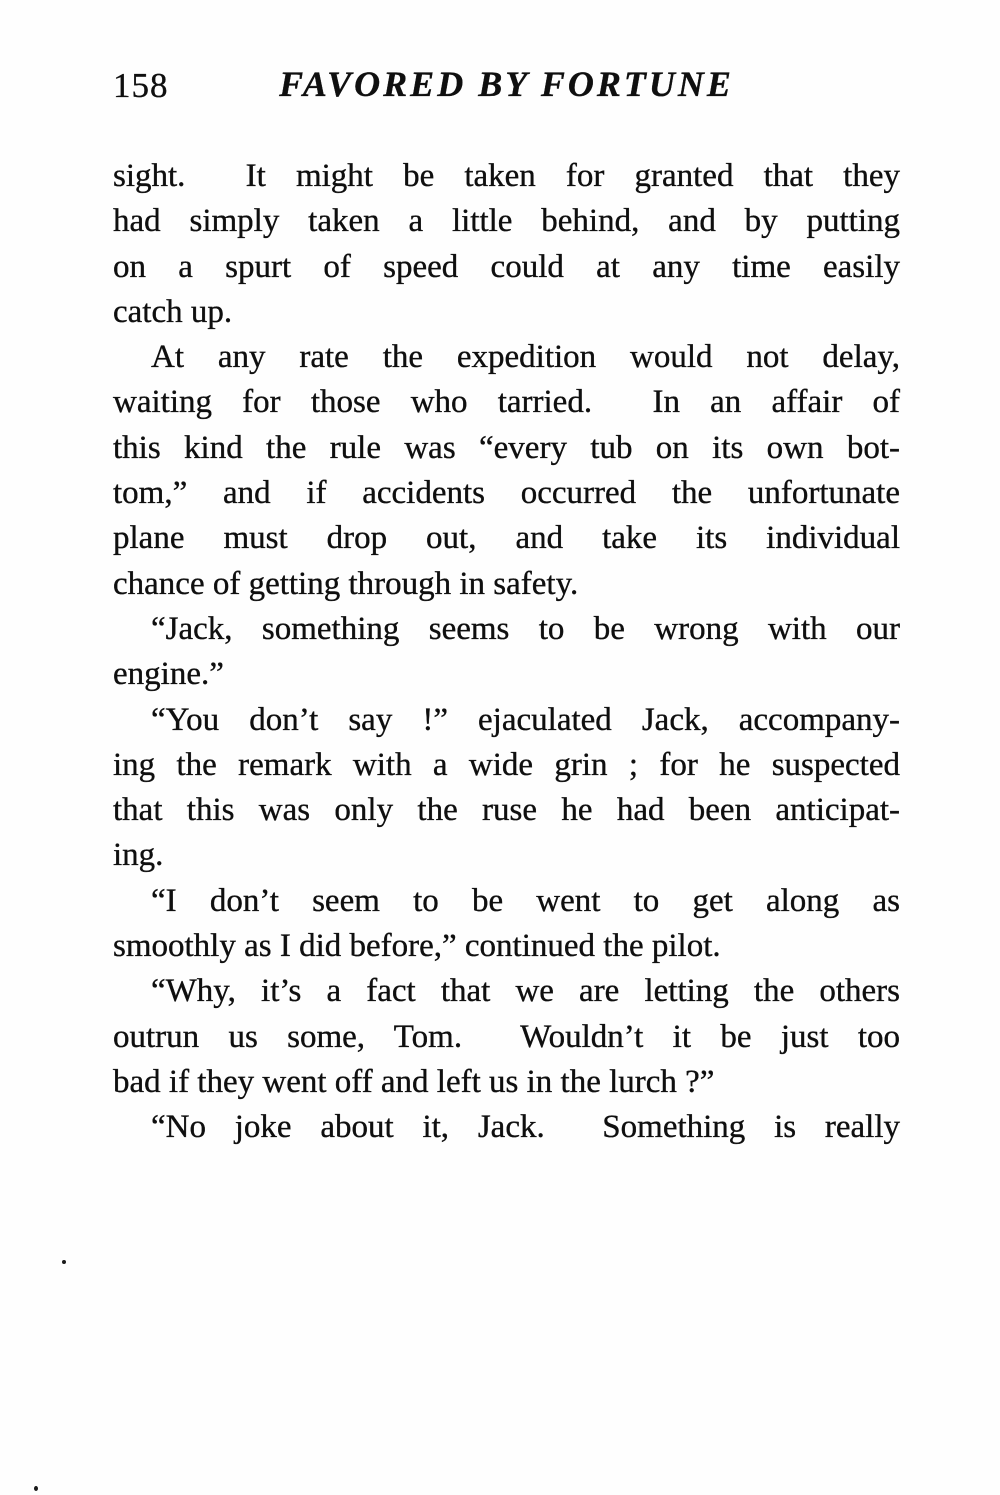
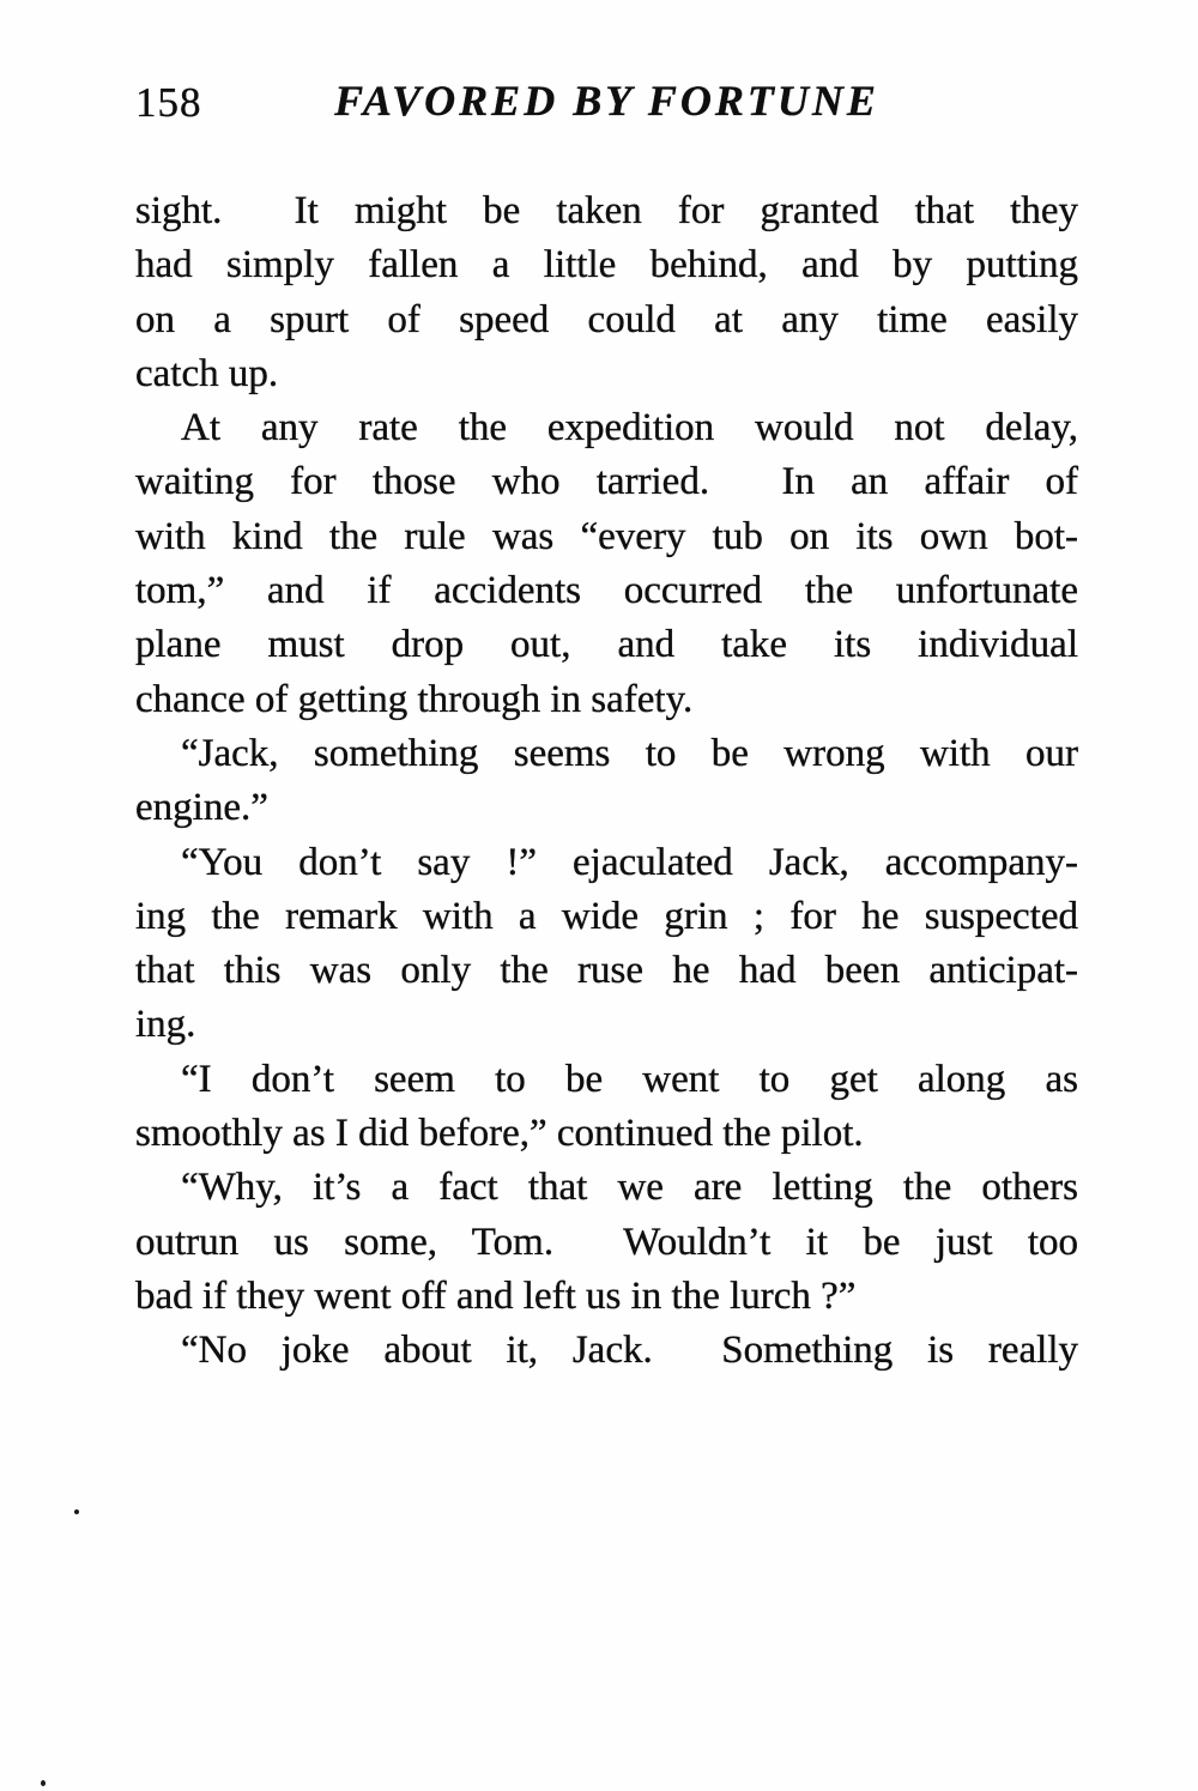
  158
  FAVORED BY FORTUNE
  sight. It might be taken for granted that they
- had simply taken a little behind, and by putting
+ had simply fallen a little behind, and by putting
  on a spurt of speed could at any time easily
  catch up.
  At any rate the expedition would not delay,
  waiting for those who tarried. In an affair of
- this kind the rule was “every tub on its own bot-
+ with kind the rule was “every tub on its own bot-
  tom,” and if accidents occurred the unfortunate
  plane must drop out, and take its individual
  chance of getting through in safety.
  “Jack, something seems to be wrong with our
  engine.”
  “You don’t say !” ejaculated Jack, accompany-
  ing the remark with a wide grin ; for he suspected
  that this was only the ruse he had been anticipat-
  ing.
  “I don’t seem to be went to get along as
  smoothly as I did before,” continued the pilot.
  “Why, it’s a fact that we are letting the others
  outrun us some, Tom. Wouldn’t it be just too
  bad if they went off and left us in the lurch ?”
  “No joke about it, Jack. Something is really
